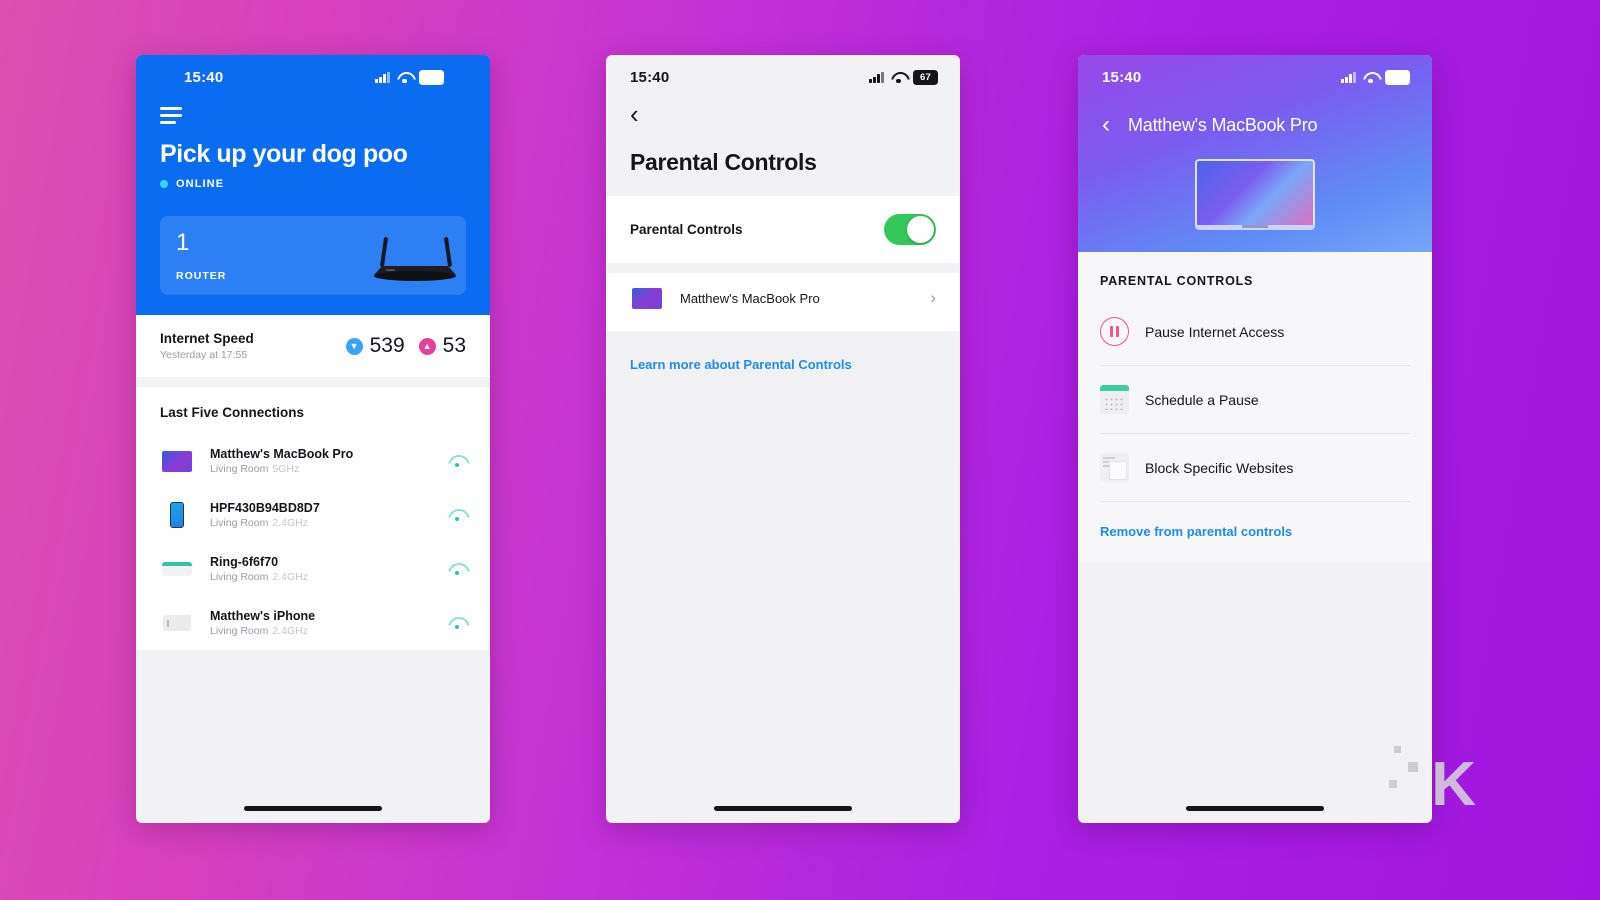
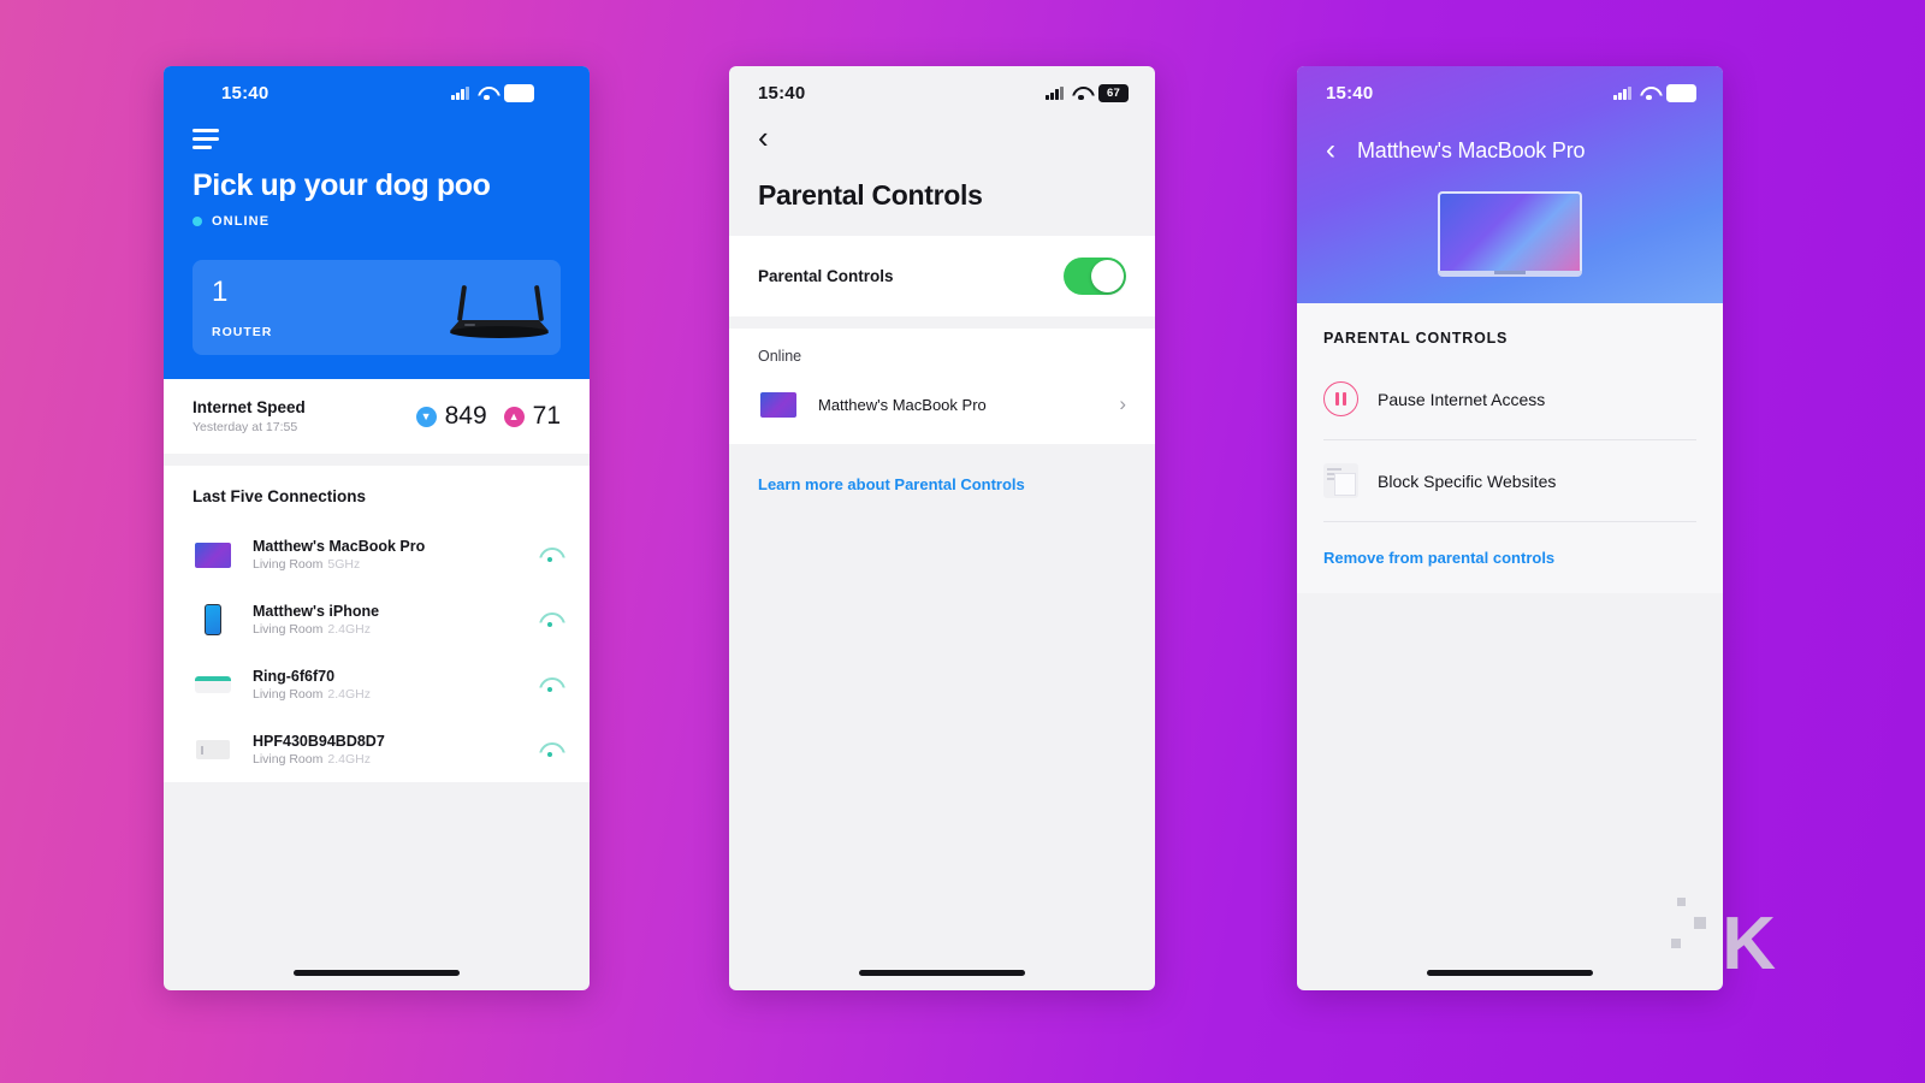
  15:40
  Pick up your dog poo
  ONLINE
  1
  ROUTER
  Internet Speed
  Yesterday at 17:55
  ▼
- 539
+ 849
  ▲
- 53
+ 71
  Last Five Connections
  Matthew's MacBook Pro
  Living Room 5GHz
- HPF430B94BD8D7
+ Matthew's iPhone
  Living Room 2.4GHz
  Ring-6f6f70
  Living Room 2.4GHz
- Matthew's iPhone
+ HPF430B94BD8D7
  Living Room 2.4GHz
  15:40
  67
  ‹
  Parental Controls
  Parental Controls
+ Online
  Matthew's MacBook Pro
  ›
  Learn more about Parental Controls
  15:40
  ‹
  Matthew's MacBook Pro
  PARENTAL CONTROLS
  Pause Internet Access
- Schedule a Pause
  Block Specific Websites
  Remove from parental controls
  K
